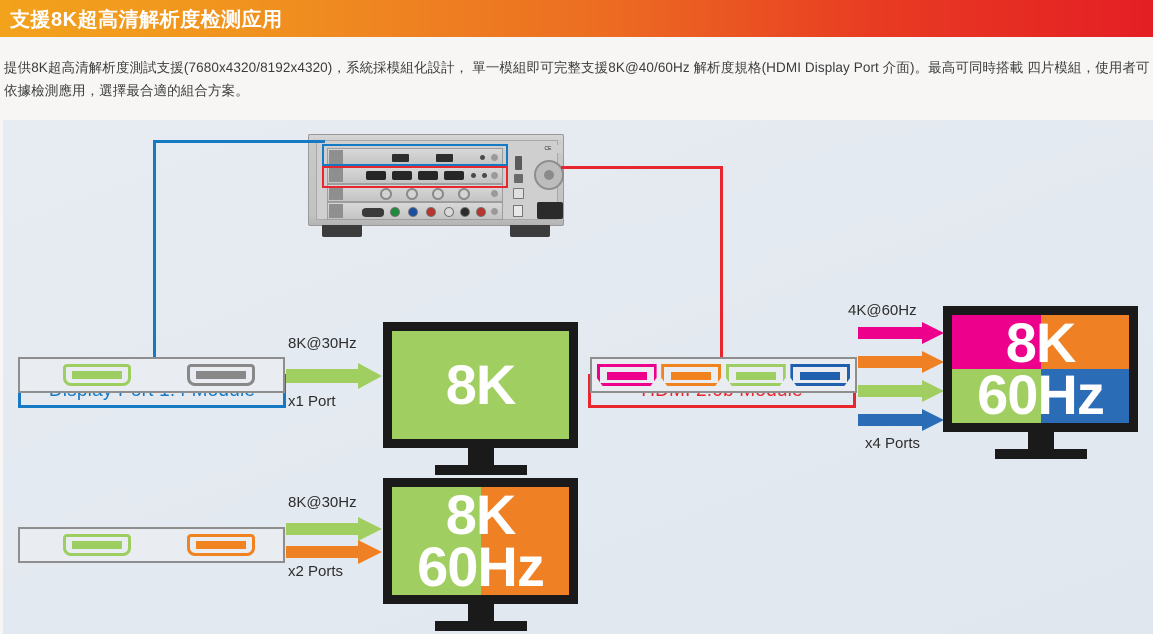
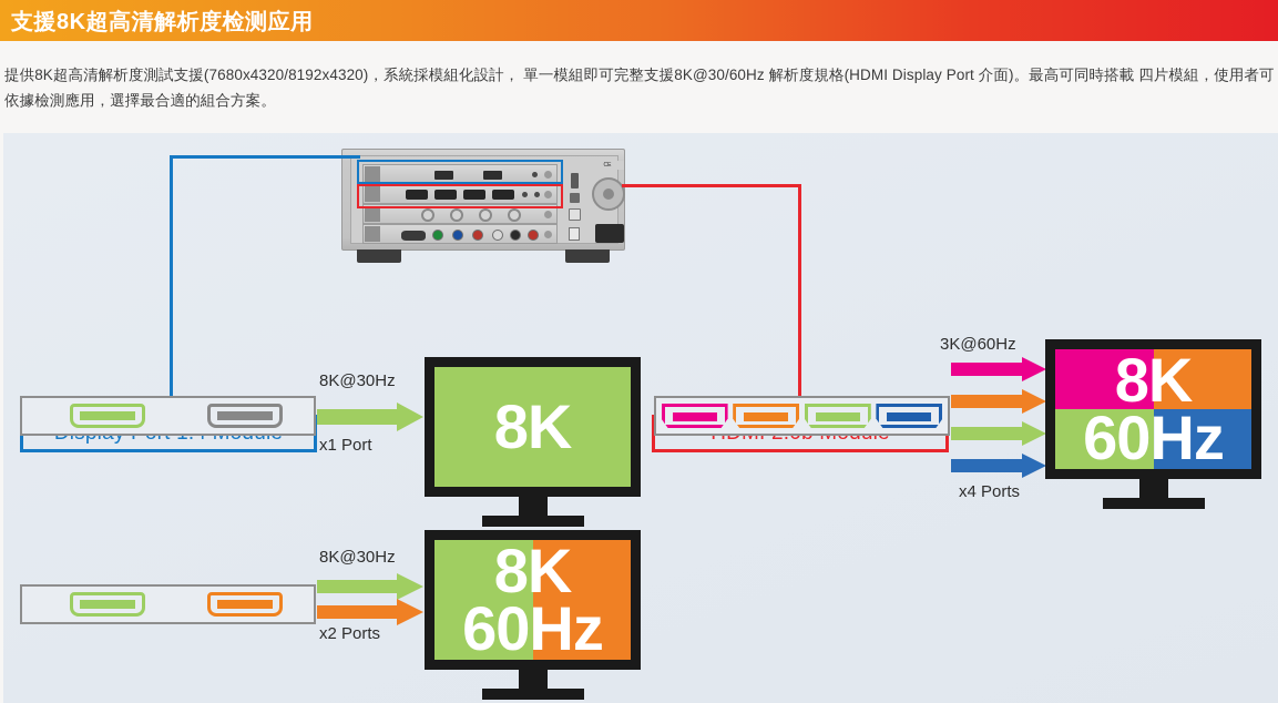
  支援8K超高清解析度检测应用
- 提供8K超高清解析度測試支援(7680x4320/8192x4320)，系統採模組化設計， 單一模組即可完整支援8K@40/60Hz 解析度規格(HDMI Display Port 介面)。最高可同時搭載 四片模組，使用者可依據檢測應用，選擇最合適的組合方案。
+ 提供8K超高清解析度測試支援(7680x4320/8192x4320)，系統採模組化設計， 單一模組即可完整支援8K@30/60Hz 解析度規格(HDMI Display Port 介面)。最高可同時搭載 四片模組，使用者可依據檢測應用，選擇最合適的組合方案。
  8K@30Hz
  x1 Port
  8K
  8K@30Hz
  x2 Ports
  8K
  60Hz
- 4K@60Hz
+ 3K@60Hz
  x4 Ports
  8K
  60Hz
